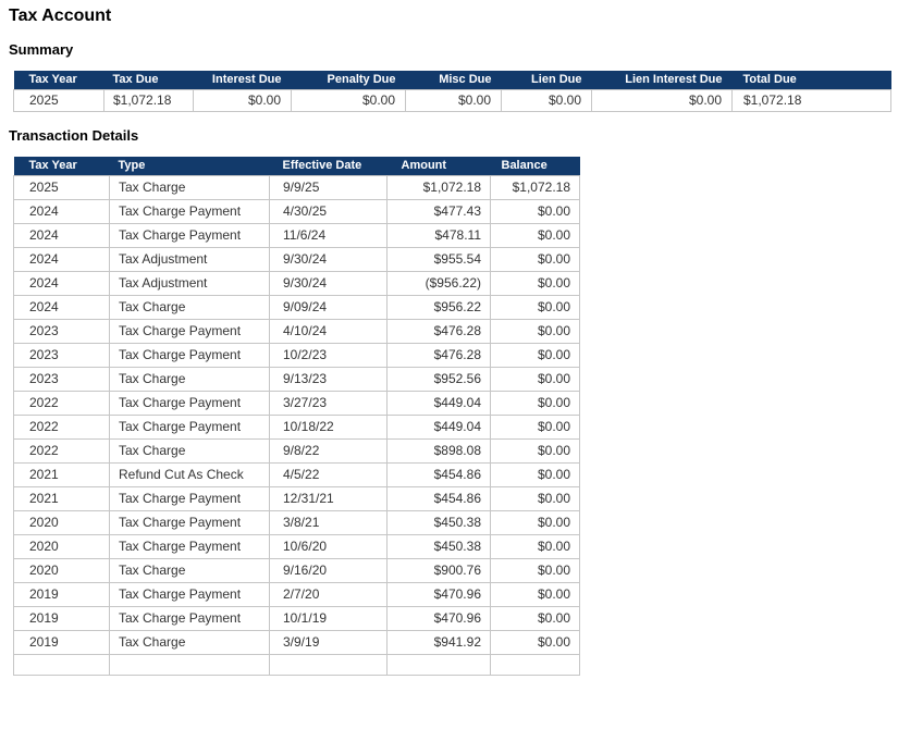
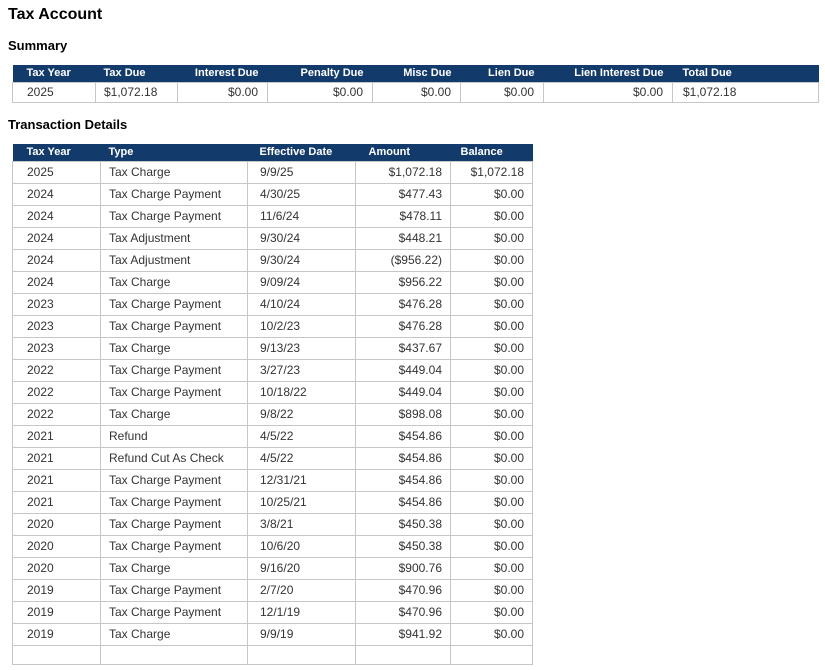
  Tax Account
  Summary
  Tax Year	Tax Due	Interest Due	Penalty Due	Misc Due	Lien Due	Lien Interest Due	Total Due
  2025	$1,072.18	$0.00	$0.00	$0.00	$0.00	$0.00	$1,072.18
  Transaction Details
  Tax Year	Type	Effective Date	Amount	Balance
  2025	Tax Charge	9/9/25	$1,072.18	$1,072.18
  2024	Tax Charge Payment	4/30/25	$477.43	$0.00
  2024	Tax Charge Payment	11/6/24	$478.11	$0.00
- 2024	Tax Adjustment	9/30/24	$955.54	$0.00
+ 2024	Tax Adjustment	9/30/24	$448.21	$0.00
  2024	Tax Adjustment	9/30/24	($956.22)	$0.00
  2024	Tax Charge	9/09/24	$956.22	$0.00
  2023	Tax Charge Payment	4/10/24	$476.28	$0.00
  2023	Tax Charge Payment	10/2/23	$476.28	$0.00
- 2023	Tax Charge	9/13/23	$952.56	$0.00
+ 2023	Tax Charge	9/13/23	$437.67	$0.00
  2022	Tax Charge Payment	3/27/23	$449.04	$0.00
  2022	Tax Charge Payment	10/18/22	$449.04	$0.00
  2022	Tax Charge	9/8/22	$898.08	$0.00
+ 2021	Refund	4/5/22	$454.86	$0.00
  2021	Refund Cut As Check	4/5/22	$454.86	$0.00
  2021	Tax Charge Payment	12/31/21	$454.86	$0.00
+ 2021	Tax Charge Payment	10/25/21	$454.86	$0.00
  2020	Tax Charge Payment	3/8/21	$450.38	$0.00
  2020	Tax Charge Payment	10/6/20	$450.38	$0.00
  2020	Tax Charge	9/16/20	$900.76	$0.00
  2019	Tax Charge Payment	2/7/20	$470.96	$0.00
- 2019	Tax Charge Payment	10/1/19	$470.96	$0.00
+ 2019	Tax Charge Payment	12/1/19	$470.96	$0.00
- 2019	Tax Charge	3/9/19	$941.92	$0.00
+ 2019	Tax Charge	9/9/19	$941.92	$0.00
